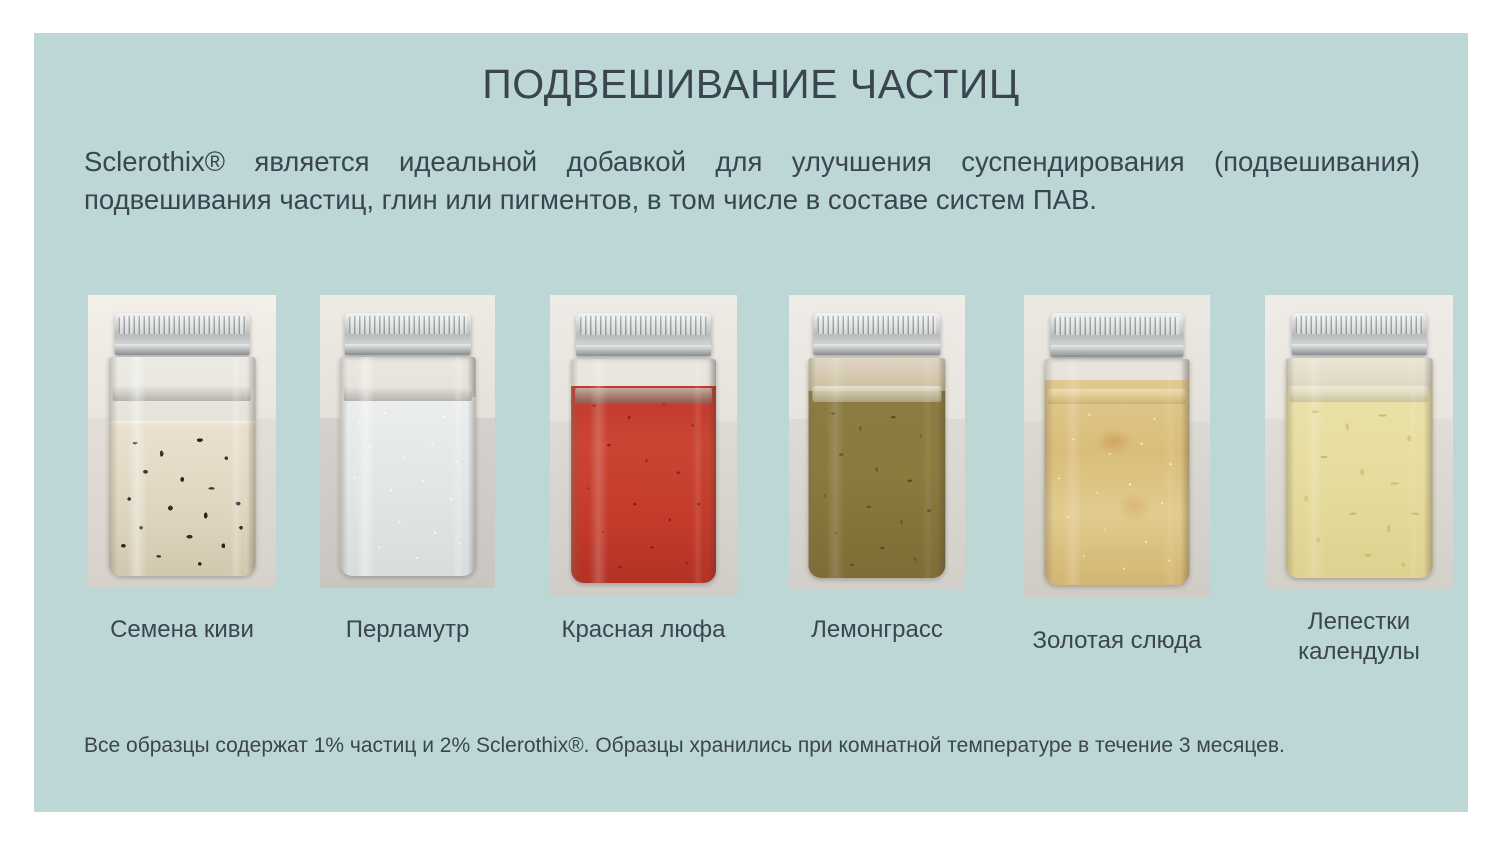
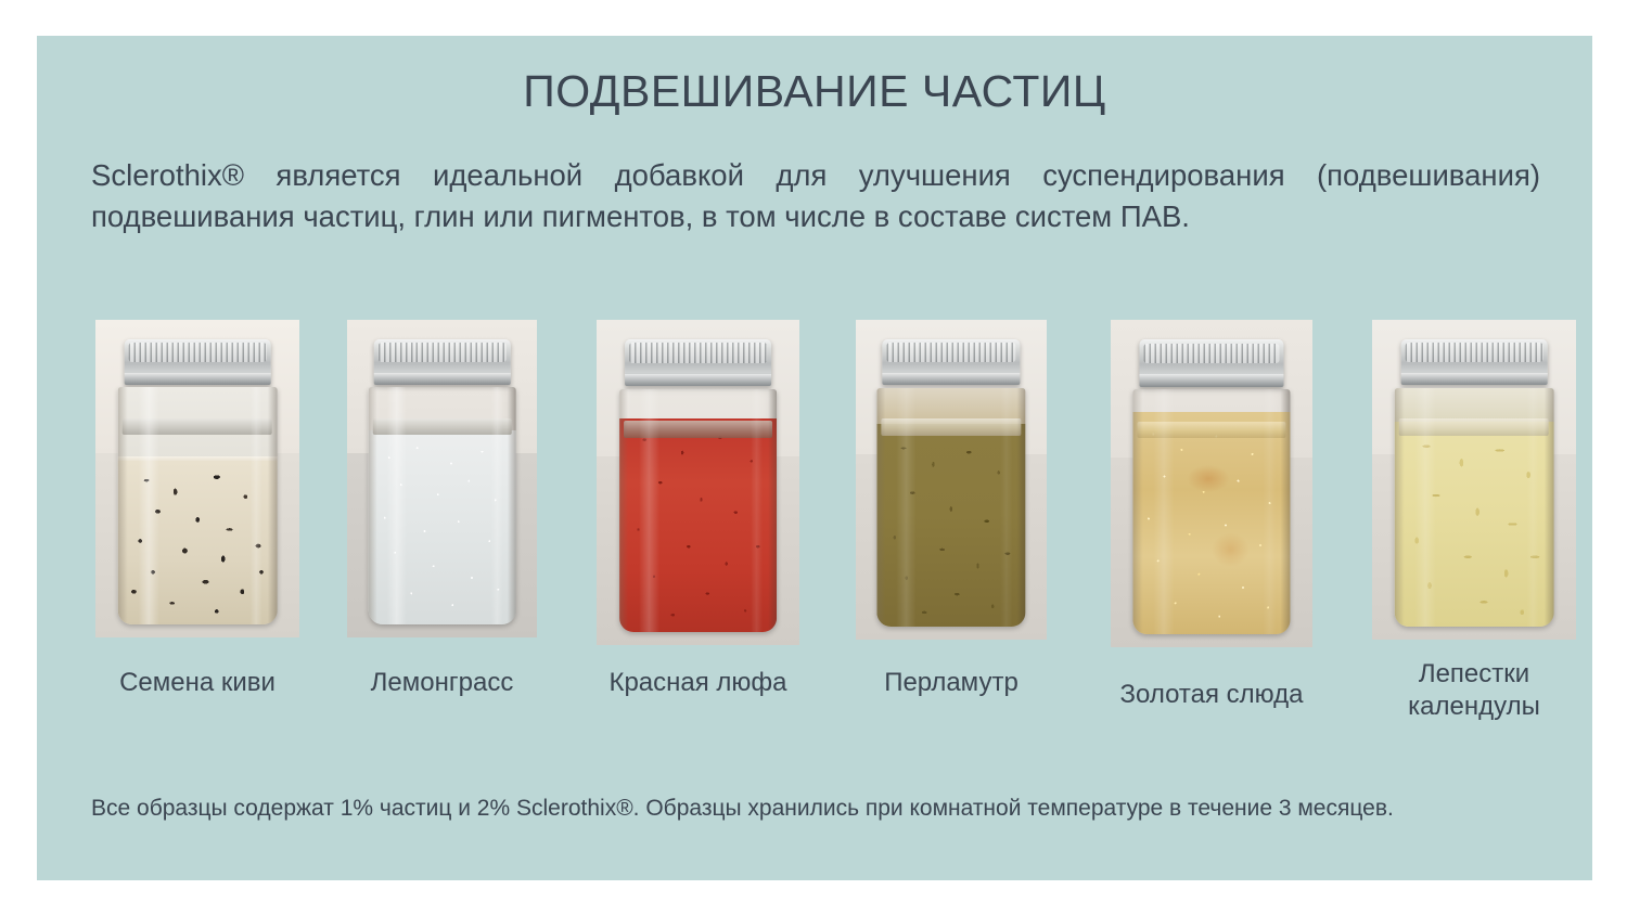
  ПОДВЕШИВАНИЕ ЧАСТИЦ
  Sclerothix® является идеальной добавкой для улучшения суспендирования (подвешивания) подвешивания частиц, глин или пигментов, в том числе в составе систем ПАВ.
  Семена киви
- Перламутр
+ Лемонграсс
  Красная люфа
- Лемонграсс
+ Перламутр
  Золотая слюда
  Лепестки календулы
  Все образцы содержат 1% частиц и 2% Sclerothix®. Образцы хранились при комнатной температуре в течение 3 месяцев.
